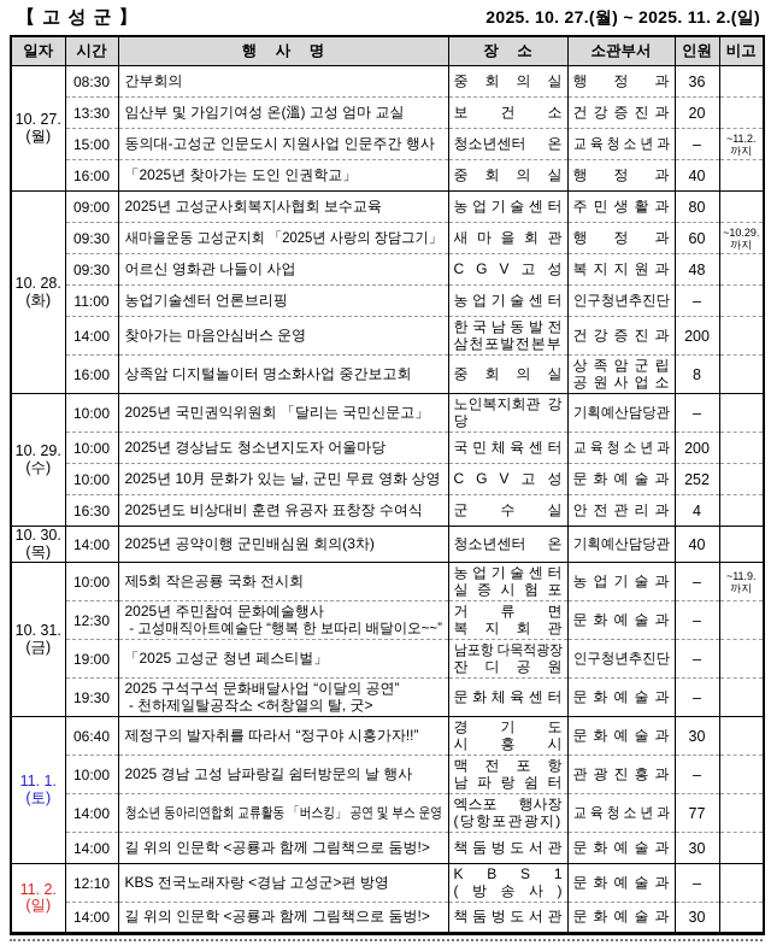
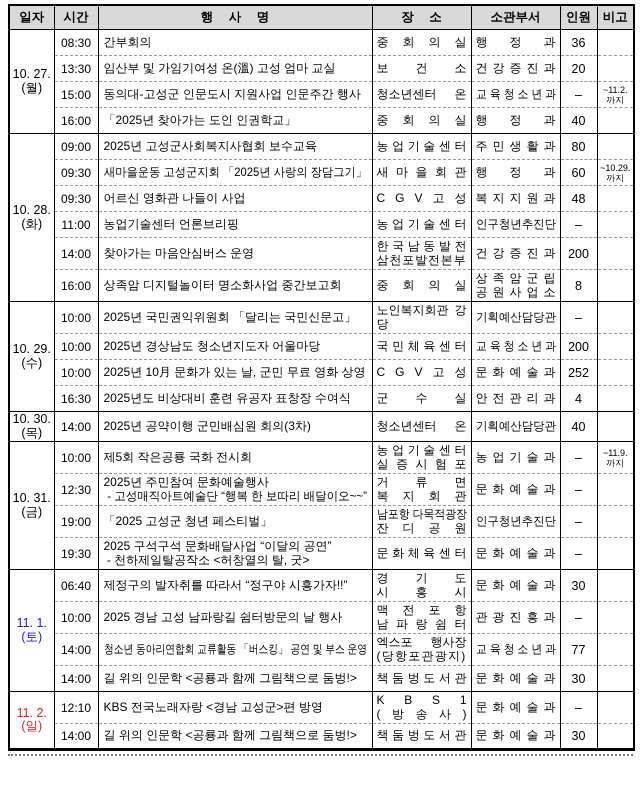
- 【 고 성 군 】
- 2025. 10. 27.(월) ~ 2025. 11. 2.(일)
  일자	시간	행 사 명	장 소	소관부서	인원	비고
  10. 27.(월)	08:30	간부회의	중 회 의 실	행 정 과	36
  13:30	임산부 및 가임기여성 온(溫) 고성 엄마 교실	보 건 소	건 강 증 진 과	20
  15:00	동의대-고성군 인문도시 지원사업 인문주간 행사	청소년센터 온	교 육 청 소 년 과	–	~11.2.까지
  16:00	「2025년 찾아가는 도인 인권학교」	중 회 의 실	행 정 과	40
  10. 28.(화)	09:00	2025년 고성군사회복지사협회 보수교육	농 업 기 술 센 터	주 민 생 활 과	80
  09:30	새마을운동 고성군지회 「2025년 사랑의 장담그기」	새 마 을 회 관	행 정 과	60	~10.29.까지
  09:30	어르신 영화관 나들이 사업	C G V 고 성	복 지 지 원 과	48
  11:00	농업기술센터 언론브리핑	농 업 기 술 센 터	인구청년추진단	–
  14:00	찾아가는 마음안심버스 운영	한 국 남 동 발 전삼천포발전본부	건 강 증 진 과	200
  16:00	상족암 디지털놀이터 명소화사업 중간보고회	중 회 의 실	상 족 암 군 립공 원 사 업 소	8
  10. 29.(수)	10:00	2025년 국민권익위원회 「달리는 국민신문고」	노인복지회관 강당	기획예산담당관	–
  10:00	2025년 경상남도 청소년지도자 어울마당	국 민 체 육 센 터	교 육 청 소 년 과	200
  10:00	2025년 10月 문화가 있는 날, 군민 무료 영화 상영	C G V 고 성	문 화 예 술 과	252
  16:30	2025년도 비상대비 훈련 유공자 표창장 수여식	군 수 실	안 전 관 리 과	4
  10. 30.(목)	14:00	2025년 공약이행 군민배심원 회의(3차)	청소년센터 온	기획예산담당관	40
  10. 31.(금)	10:00	제5회 작은공룡 국화 전시회	농 업 기 술 센 터실 증 시 험 포	농 업 기 술 과	–	~11.9.까지
  12:30	2025년 주민참여 문화예술행사 - 고성매직아트예술단 “행복 한 보따리 배달이오~~”	거 류 면복 지 회 관	문 화 예 술 과	–
  19:00	「2025 고성군 청년 페스티벌」	남포항 다목적광장잔 디 공 원	인구청년추진단	–
  19:30	2025 구석구석 문화배달사업 “이달의 공연” - 천하제일탈공작소 <허창열의 탈, 굿>	문 화 체 육 센 터	문 화 예 술 과	–
  11. 1.(토)	06:40	제정구의 발자취를 따라서 “정구야 시흥가자!!”	경 기 도시 흥 시	문 화 예 술 과	30
  10:00	2025 경남 고성 남파랑길 쉼터방문의 날 행사	맥 전 포 항남 파 랑 쉼 터	관 광 진 흥 과	–
  14:00	청소년 동아리연합회 교류활동 「버스킹」 공연 및 부스 운영	엑스포 행사장(당항포관광지)	교 육 청 소 년 과	77
  14:00	길 위의 인문학 <공룡과 함께 그림책으로 둠벙!>	책 둠 벙 도 서 관	문 화 예 술 과	30
  11. 2.(일)	12:10	KBS 전국노래자랑 <경남 고성군>편 방영	K B S 1( 방 송 사 )	문 화 예 술 과	–
  14:00	길 위의 인문학 <공룡과 함께 그림책으로 둠벙!>	책 둠 벙 도 서 관	문 화 예 술 과	30
